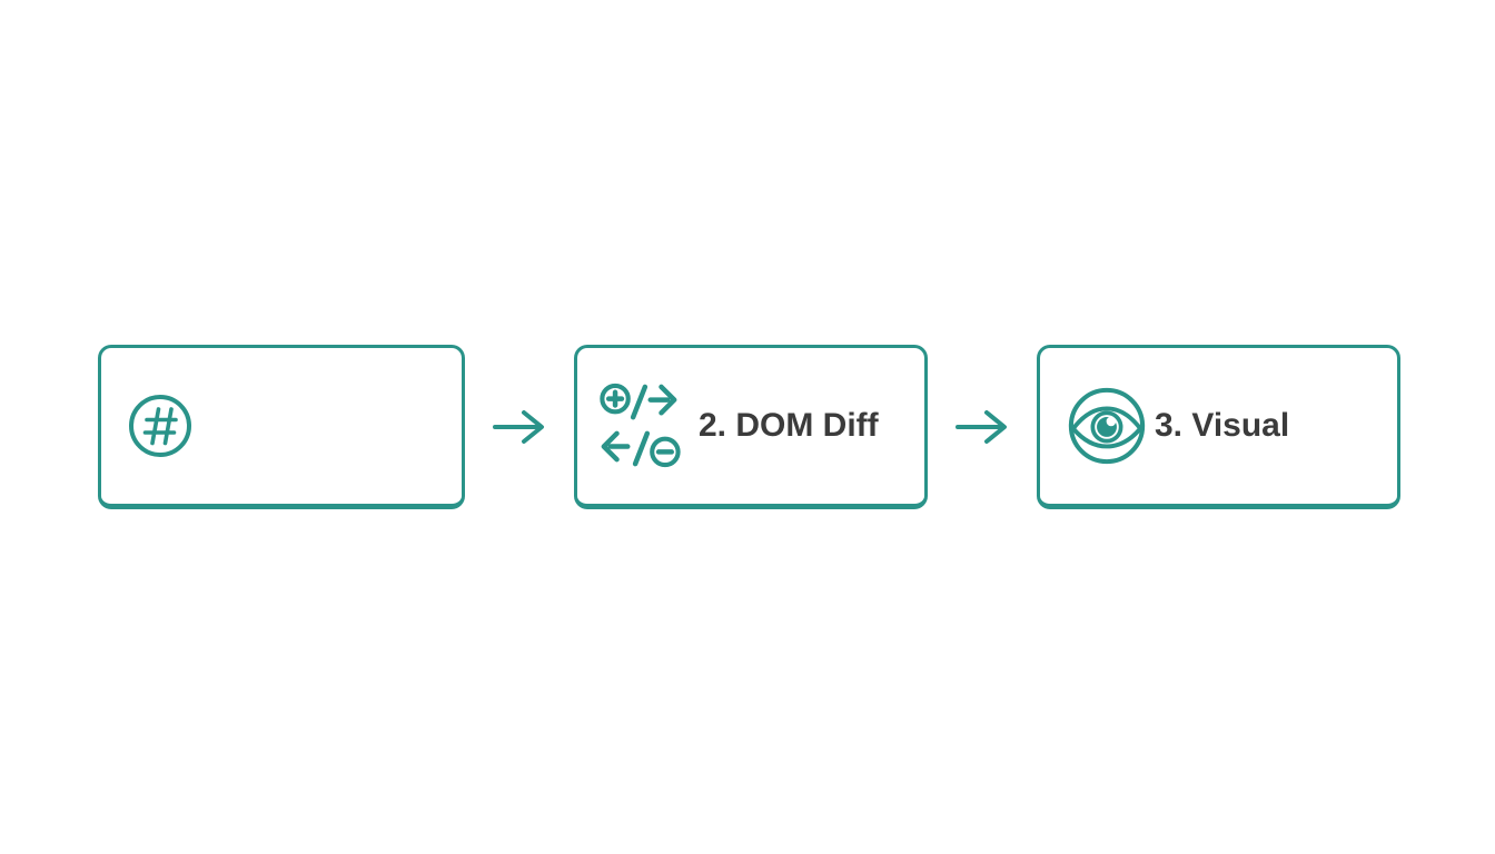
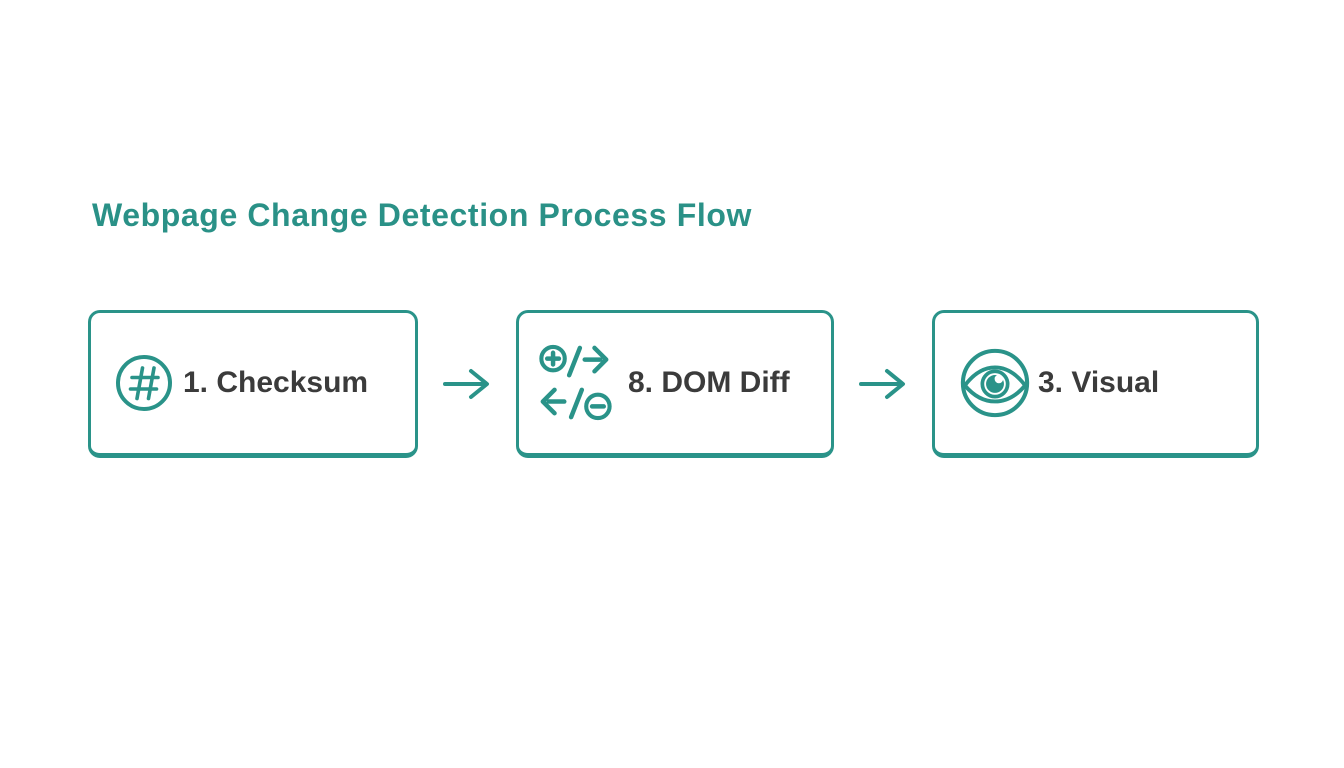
+ Webpage Change Detection Process Flow
+ 1. Checksum
- 2. DOM Diff
+ 8. DOM Diff
  3. Visual
